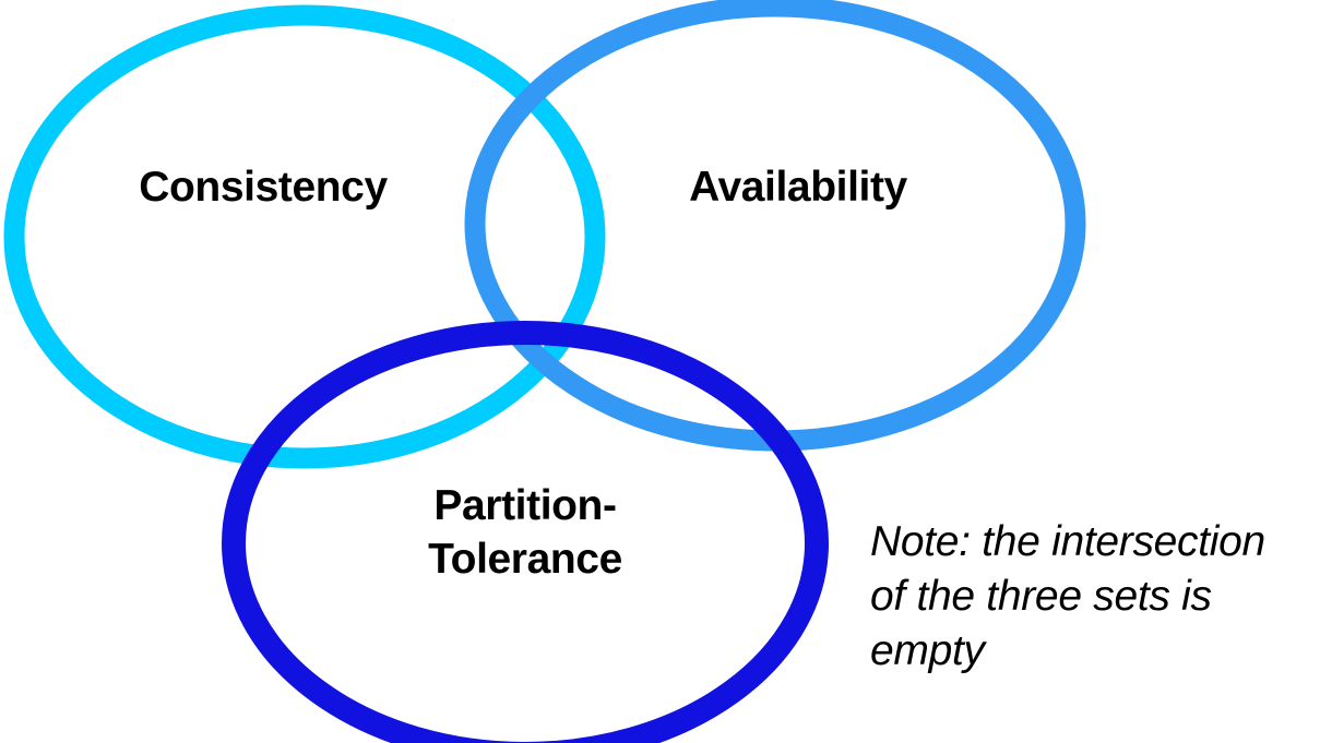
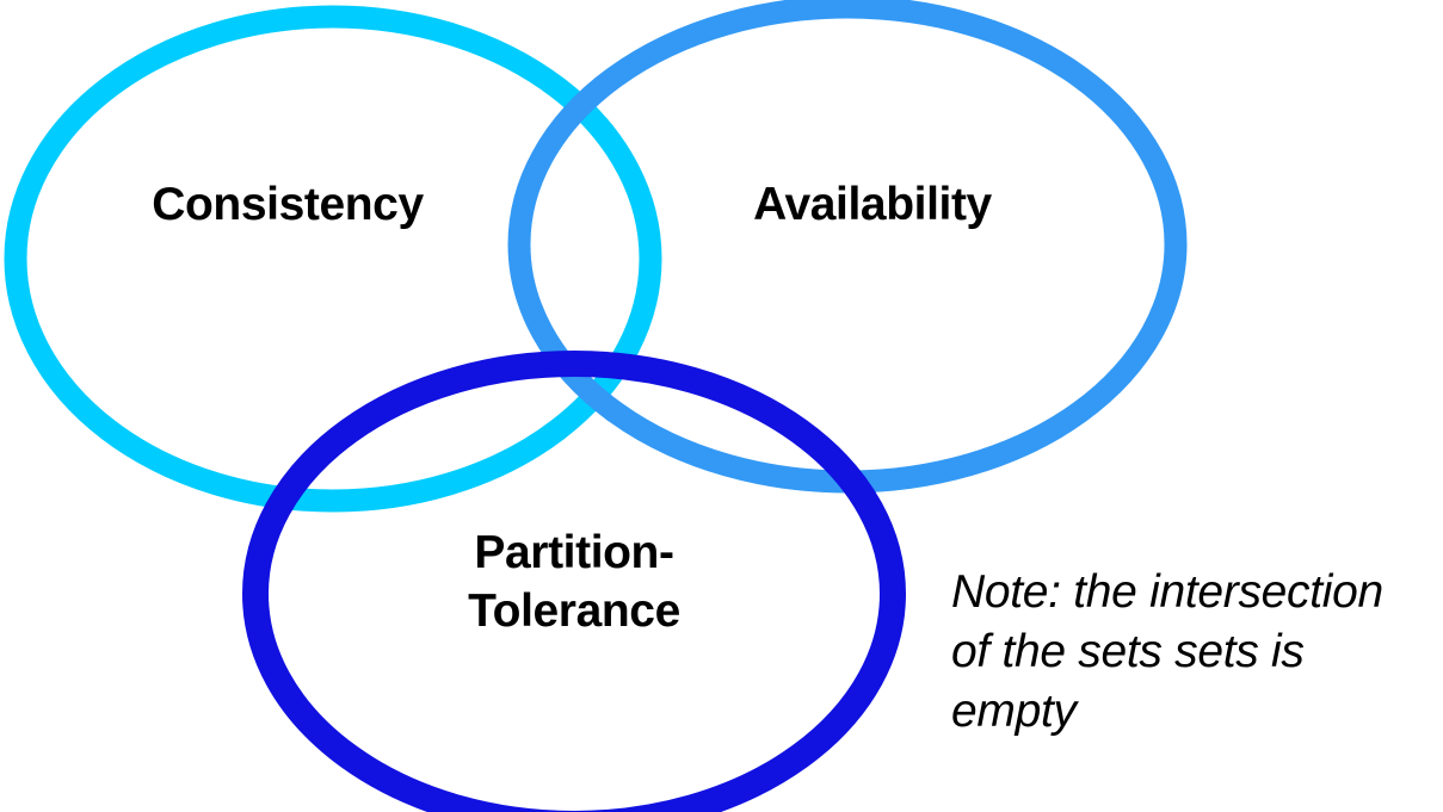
  Consistency
  Availability
  Partition-
  Tolerance
- Note: the intersection of the three sets is empty
+ Note: the intersection of the sets sets is empty
